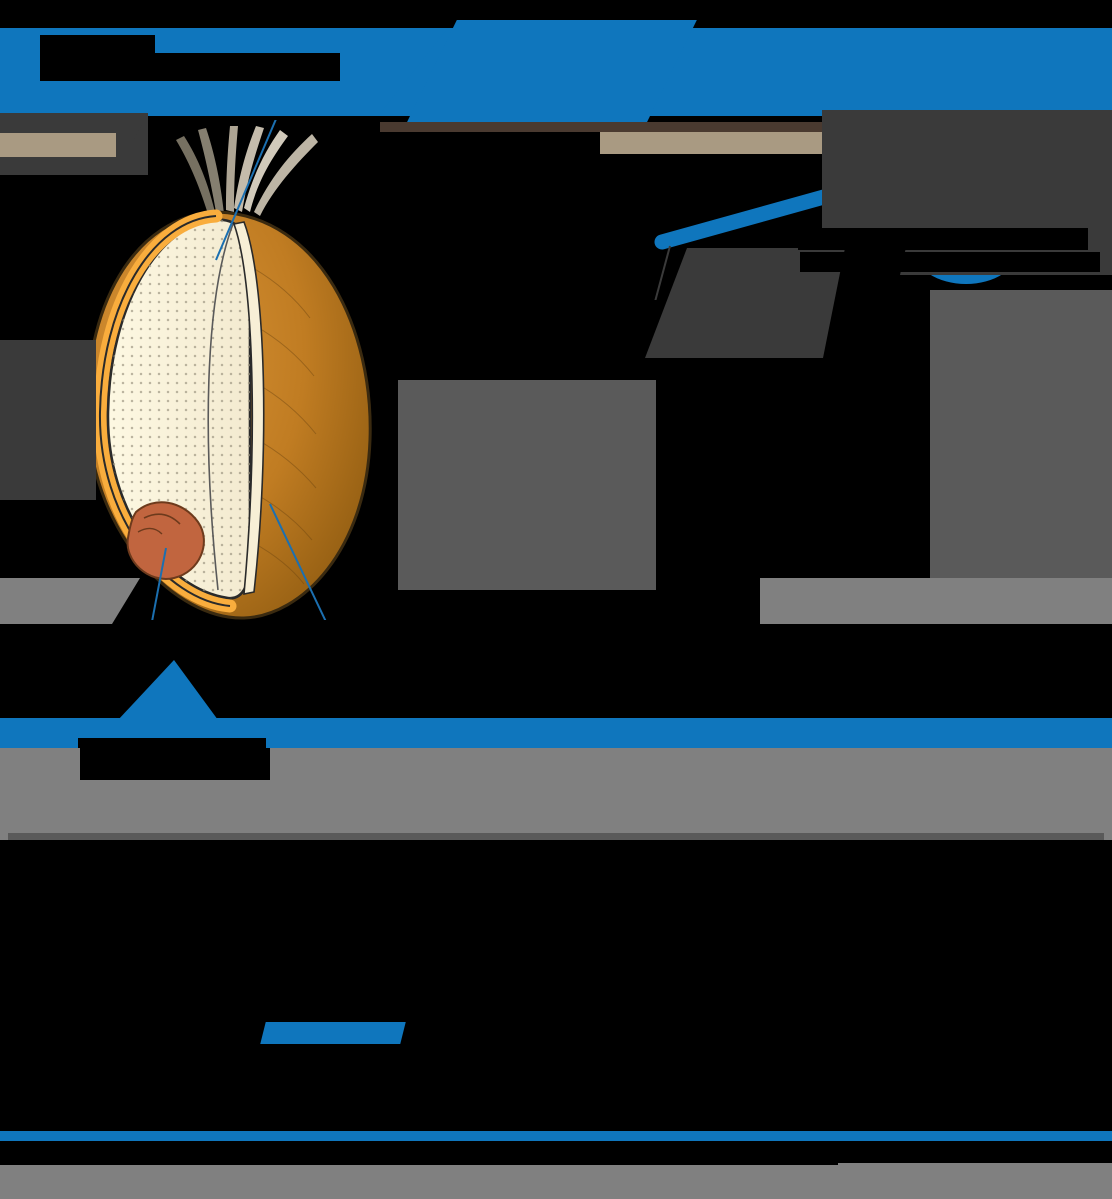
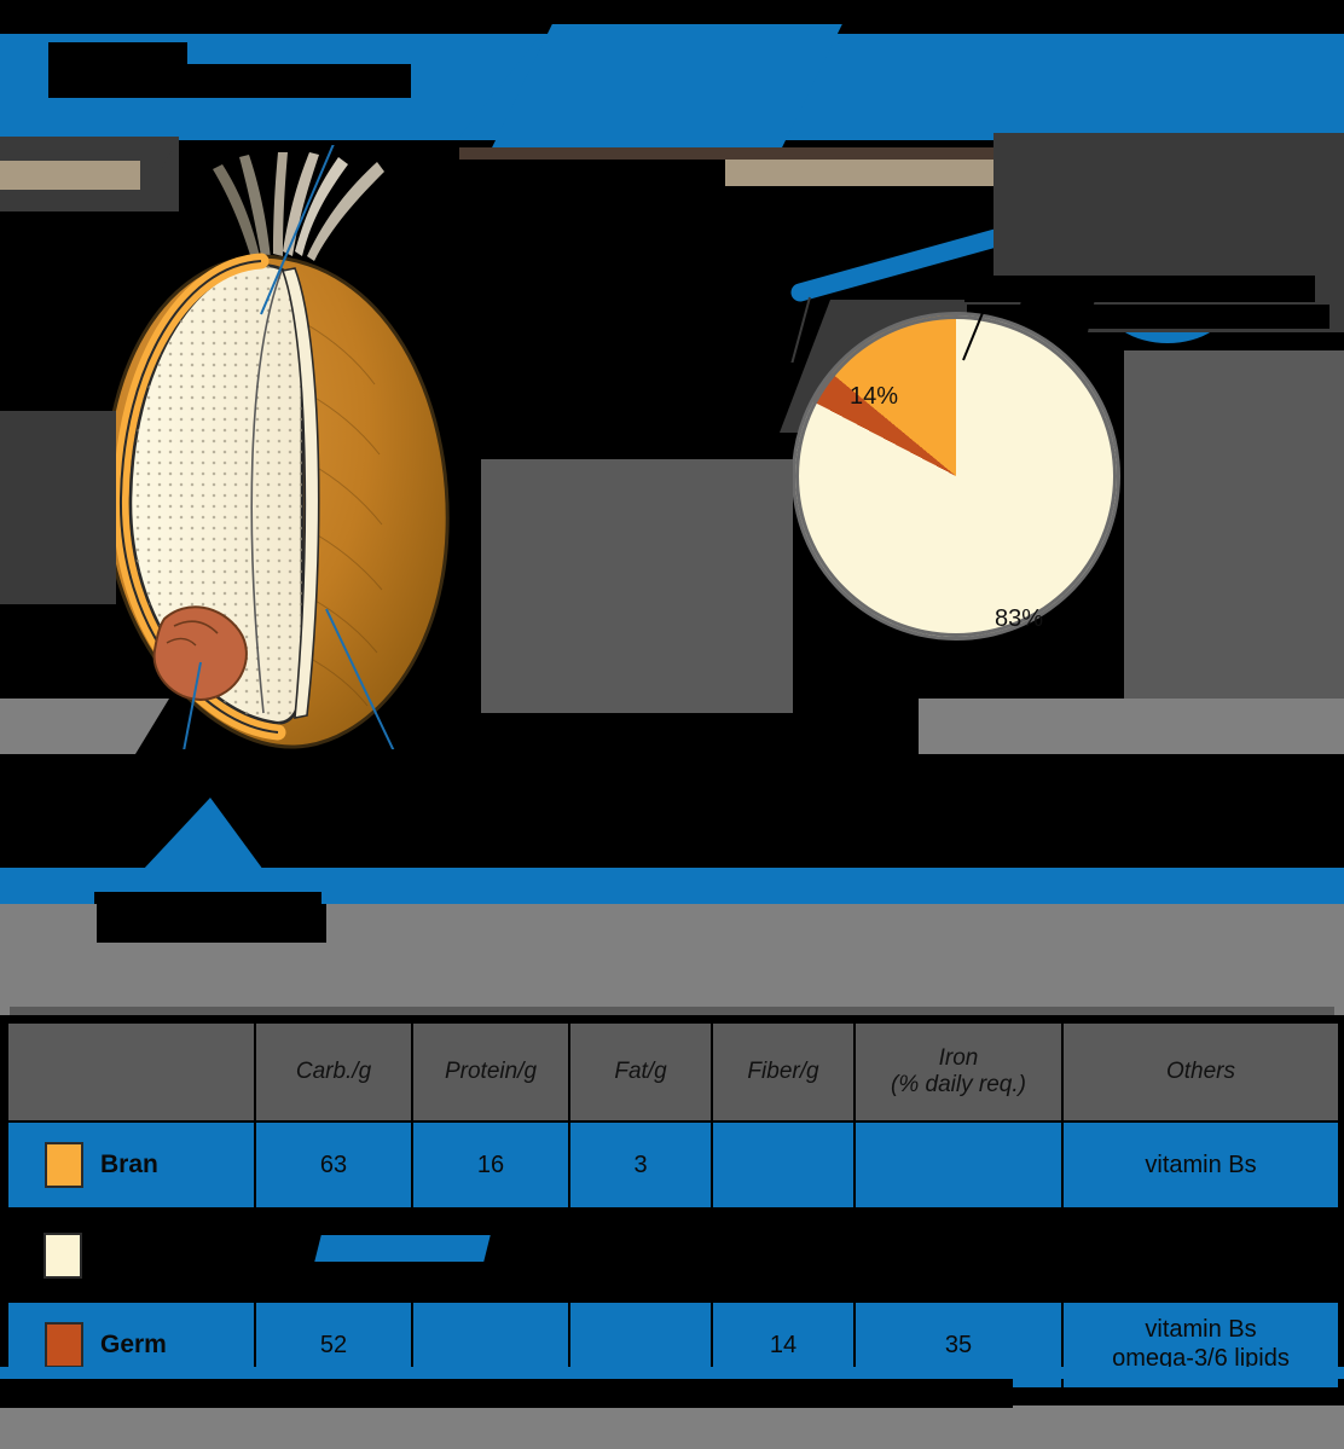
+ 83%
+ 14%
+ 	Carb./g	Protein/g	Fat/g	Fiber/g	Iron (% daily req.)	Others
+ Bran	63	16	3			vitamin Bs
+ Germ	52			14	35	vitamin Bs omega-3/6 lipids
